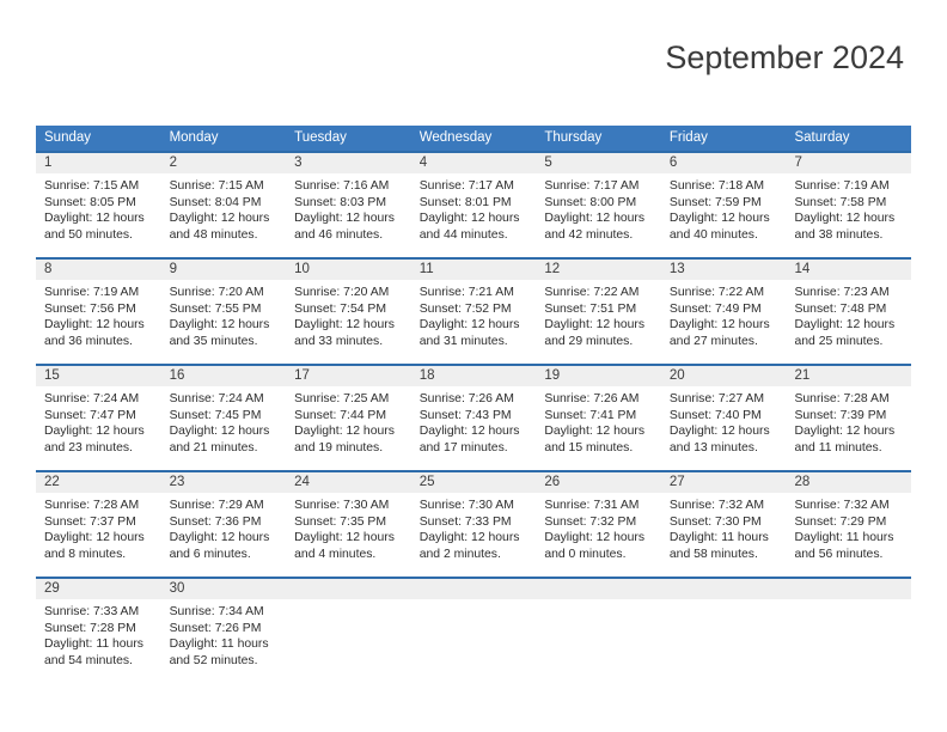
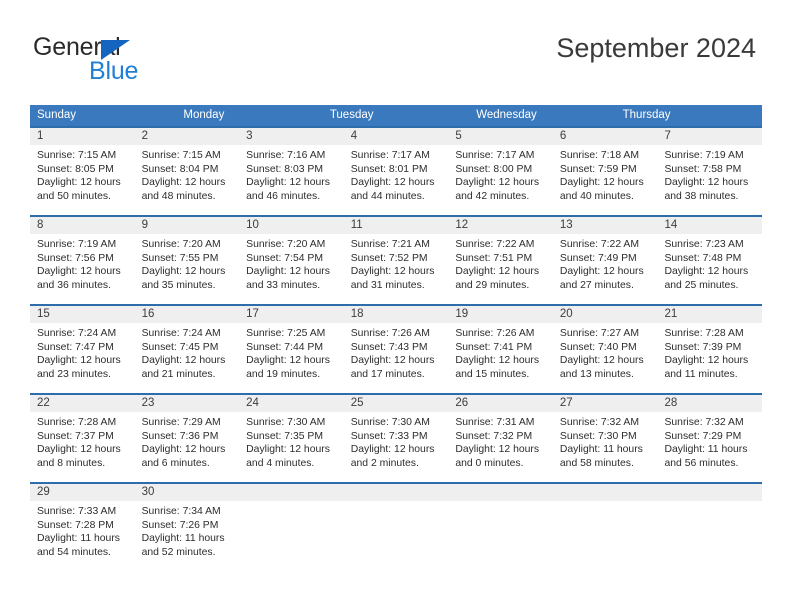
+ General
+ Blue
  September 2024
  Sunday
  Monday
  Tuesday
  Wednesday
  Thursday
- Friday
- Saturday
  1
  Sunrise: 7:15 AM
  Sunset: 8:05 PM
  Daylight: 12 hours
  and 50 minutes.
  2
  Sunrise: 7:15 AM
  Sunset: 8:04 PM
  Daylight: 12 hours
  and 48 minutes.
  3
  Sunrise: 7:16 AM
  Sunset: 8:03 PM
  Daylight: 12 hours
  and 46 minutes.
  4
  Sunrise: 7:17 AM
  Sunset: 8:01 PM
  Daylight: 12 hours
  and 44 minutes.
  5
  Sunrise: 7:17 AM
  Sunset: 8:00 PM
  Daylight: 12 hours
  and 42 minutes.
  6
  Sunrise: 7:18 AM
  Sunset: 7:59 PM
  Daylight: 12 hours
  and 40 minutes.
  7
  Sunrise: 7:19 AM
  Sunset: 7:58 PM
  Daylight: 12 hours
  and 38 minutes.
  8
  Sunrise: 7:19 AM
  Sunset: 7:56 PM
  Daylight: 12 hours
  and 36 minutes.
  9
  Sunrise: 7:20 AM
  Sunset: 7:55 PM
  Daylight: 12 hours
  and 35 minutes.
  10
  Sunrise: 7:20 AM
  Sunset: 7:54 PM
  Daylight: 12 hours
  and 33 minutes.
  11
  Sunrise: 7:21 AM
  Sunset: 7:52 PM
  Daylight: 12 hours
  and 31 minutes.
  12
  Sunrise: 7:22 AM
  Sunset: 7:51 PM
  Daylight: 12 hours
  and 29 minutes.
  13
  Sunrise: 7:22 AM
  Sunset: 7:49 PM
  Daylight: 12 hours
  and 27 minutes.
  14
  Sunrise: 7:23 AM
  Sunset: 7:48 PM
  Daylight: 12 hours
  and 25 minutes.
  15
  Sunrise: 7:24 AM
  Sunset: 7:47 PM
  Daylight: 12 hours
  and 23 minutes.
  16
  Sunrise: 7:24 AM
  Sunset: 7:45 PM
  Daylight: 12 hours
  and 21 minutes.
  17
  Sunrise: 7:25 AM
  Sunset: 7:44 PM
  Daylight: 12 hours
  and 19 minutes.
  18
  Sunrise: 7:26 AM
  Sunset: 7:43 PM
  Daylight: 12 hours
  and 17 minutes.
  19
  Sunrise: 7:26 AM
  Sunset: 7:41 PM
  Daylight: 12 hours
  and 15 minutes.
  20
  Sunrise: 7:27 AM
  Sunset: 7:40 PM
  Daylight: 12 hours
  and 13 minutes.
  21
  Sunrise: 7:28 AM
  Sunset: 7:39 PM
  Daylight: 12 hours
  and 11 minutes.
  22
  Sunrise: 7:28 AM
  Sunset: 7:37 PM
  Daylight: 12 hours
  and 8 minutes.
  23
  Sunrise: 7:29 AM
  Sunset: 7:36 PM
  Daylight: 12 hours
  and 6 minutes.
  24
  Sunrise: 7:30 AM
  Sunset: 7:35 PM
  Daylight: 12 hours
  and 4 minutes.
  25
  Sunrise: 7:30 AM
  Sunset: 7:33 PM
  Daylight: 12 hours
  and 2 minutes.
  26
  Sunrise: 7:31 AM
  Sunset: 7:32 PM
  Daylight: 12 hours
  and 0 minutes.
  27
  Sunrise: 7:32 AM
  Sunset: 7:30 PM
  Daylight: 11 hours
  and 58 minutes.
  28
  Sunrise: 7:32 AM
  Sunset: 7:29 PM
  Daylight: 11 hours
  and 56 minutes.
  29
  Sunrise: 7:33 AM
  Sunset: 7:28 PM
  Daylight: 11 hours
  and 54 minutes.
  30
  Sunrise: 7:34 AM
  Sunset: 7:26 PM
  Daylight: 11 hours
  and 52 minutes.
